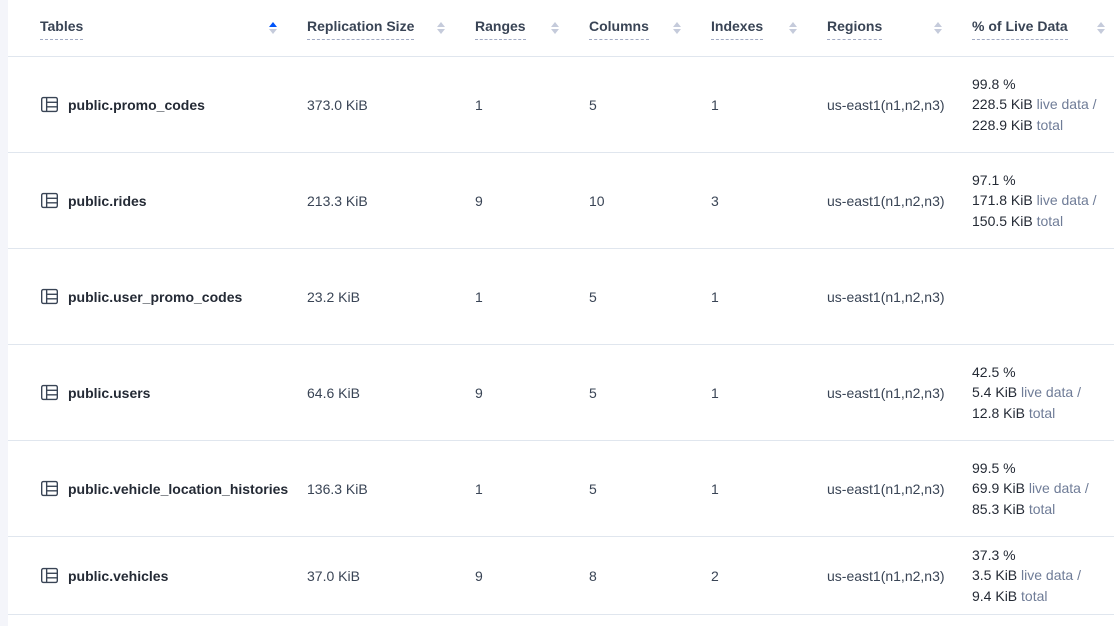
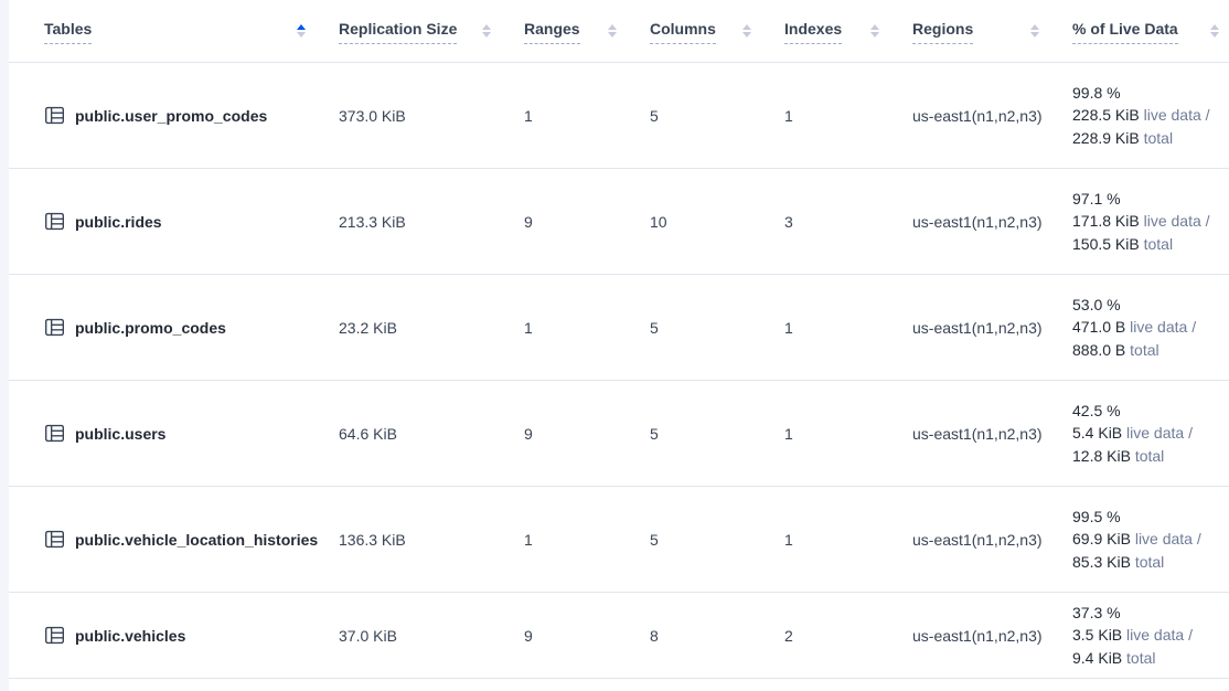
  Tables
  Replication Size
  Ranges
  Columns
  Indexes
  Regions
  % of Live Data
- public.promo_codes
+ public.user_promo_codes
  373.0 KiB
  1
  5
  1
  us-east1(n1,n2,n3)
  99.8 %
  228.5 KiB live data /
  228.9 KiB total
  public.rides
  213.3 KiB
  9
  10
  3
  us-east1(n1,n2,n3)
  97.1 %
  171.8 KiB live data /
  150.5 KiB total
- public.user_promo_codes
+ public.promo_codes
  23.2 KiB
  1
  5
  1
  us-east1(n1,n2,n3)
+ 53.0 %
+ 471.0 B live data /
+ 888.0 B total
  public.users
  64.6 KiB
  9
  5
  1
  us-east1(n1,n2,n3)
  42.5 %
  5.4 KiB live data /
  12.8 KiB total
  public.vehicle_location_histories
  136.3 KiB
  1
  5
  1
  us-east1(n1,n2,n3)
  99.5 %
  69.9 KiB live data /
  85.3 KiB total
  public.vehicles
  37.0 KiB
  9
  8
  2
  us-east1(n1,n2,n3)
  37.3 %
  3.5 KiB live data /
  9.4 KiB total
